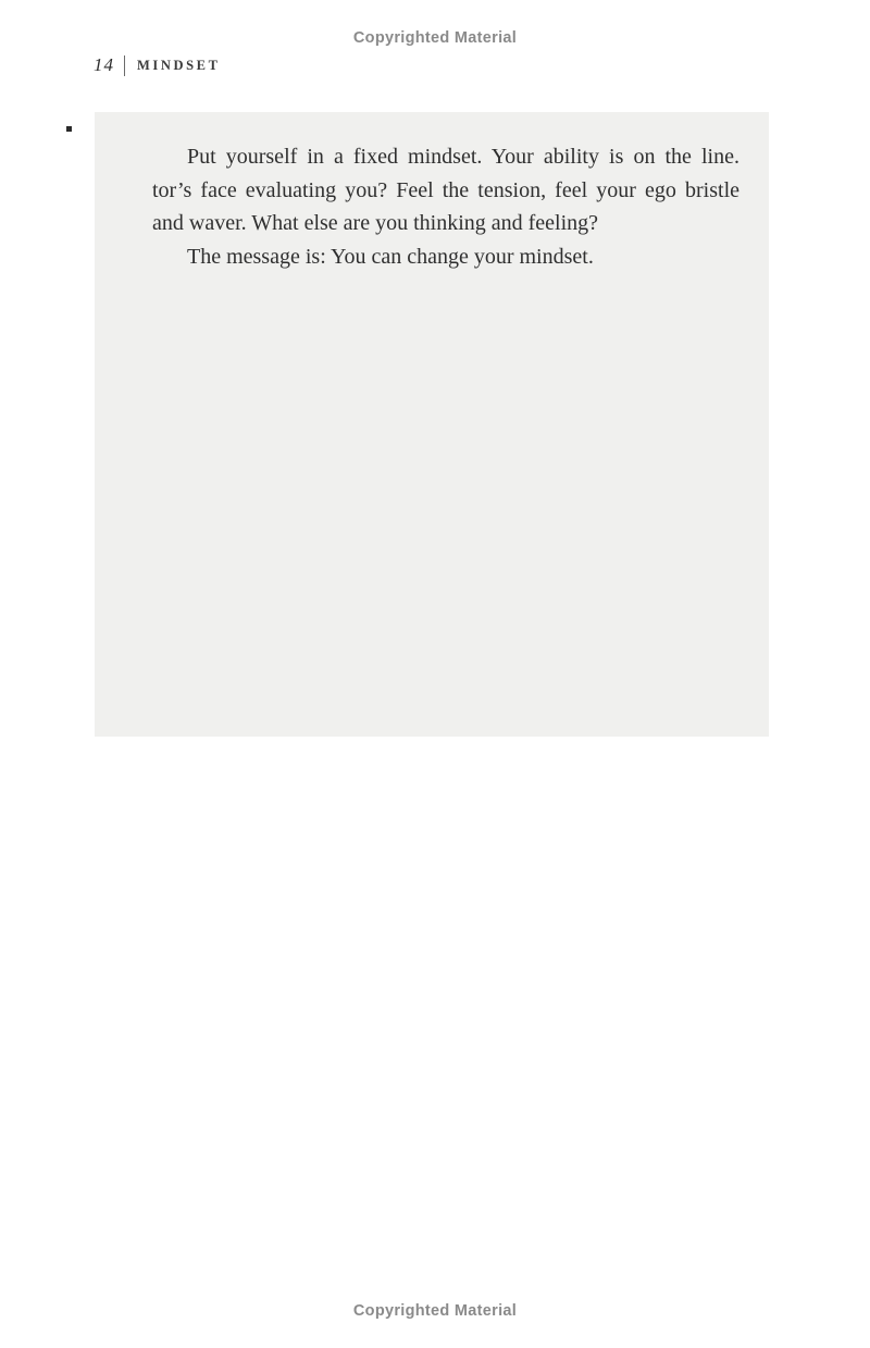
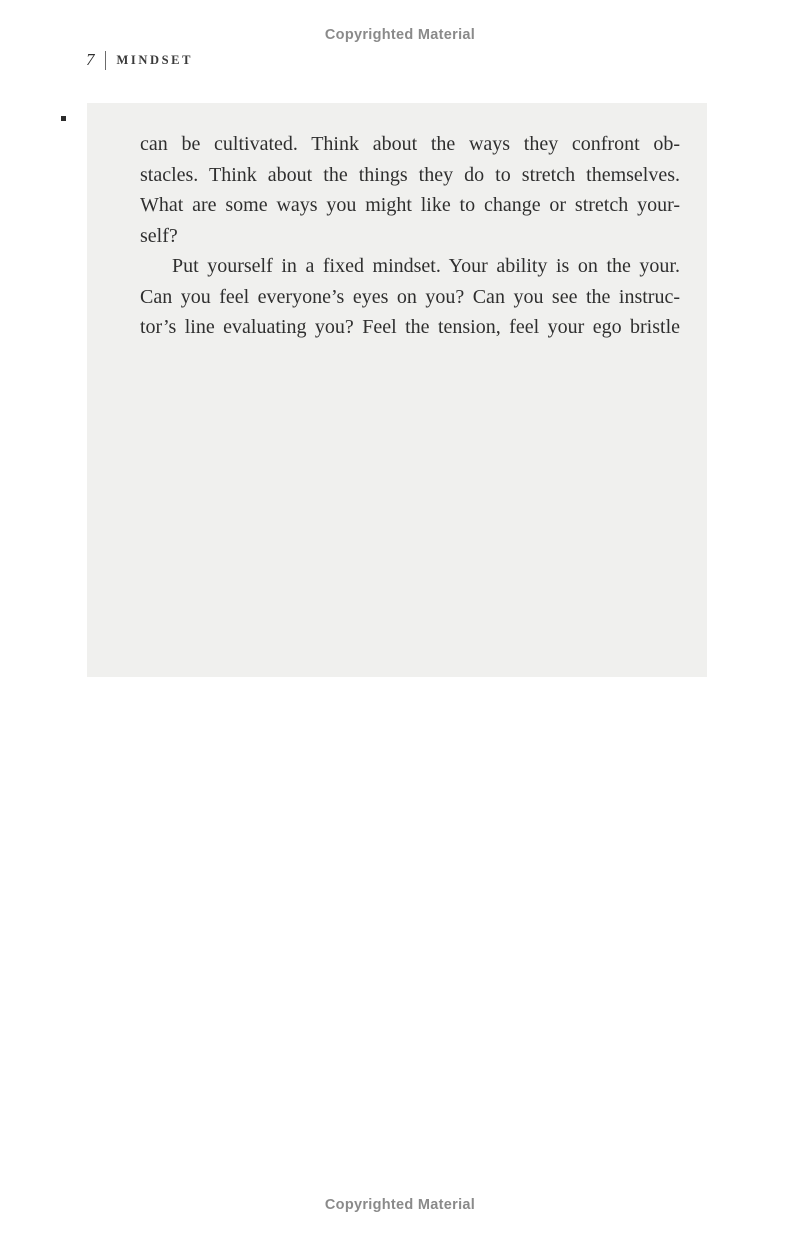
  Copyrighted Material
- 14
+ 7
  MINDSET
+ can be cultivated. Think about the ways they confront ob-
+ stacles. Think about the things they do to stretch themselves.
+ What are some ways you might like to change or stretch your-
+ self?
- Put yourself in a fixed mindset. Your ability is on the line.
+ Put yourself in a fixed mindset. Your ability is on the your.
+ Can you feel everyone’s eyes on you? Can you see the instruc-
- tor’s face evaluating you? Feel the tension, feel your ego bristle
+ tor’s line evaluating you? Feel the tension, feel your ego bristle
- and waver. What else are you thinking and feeling?
- The message is: You can change your mindset.
  Copyrighted Material
